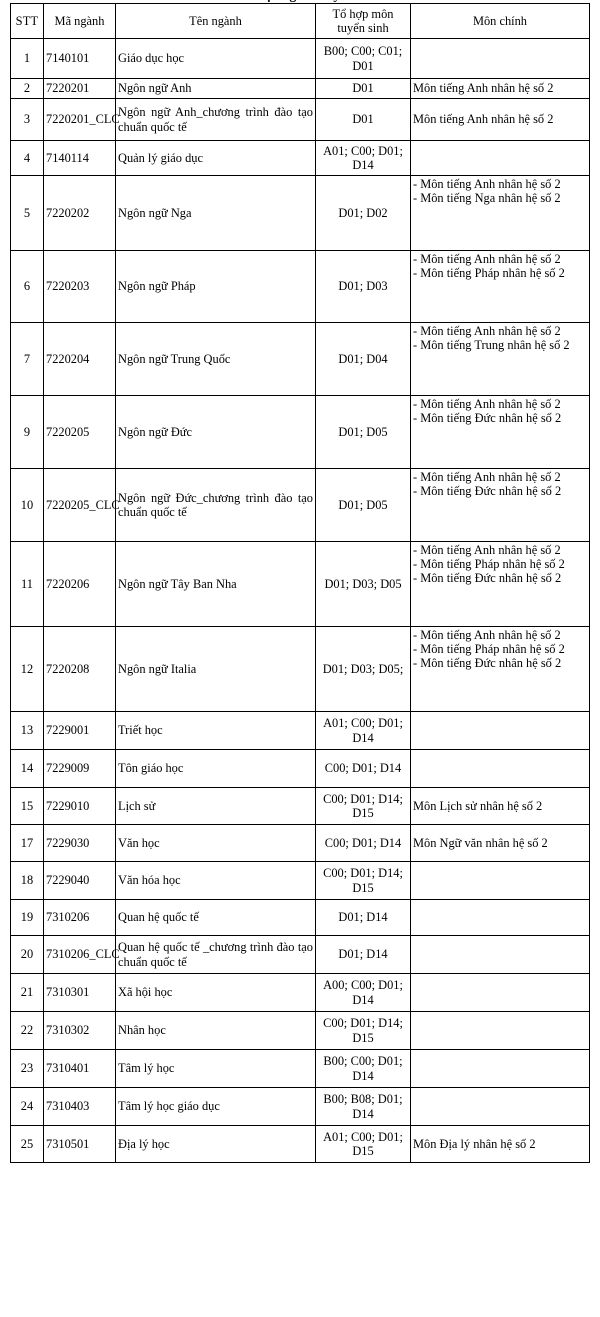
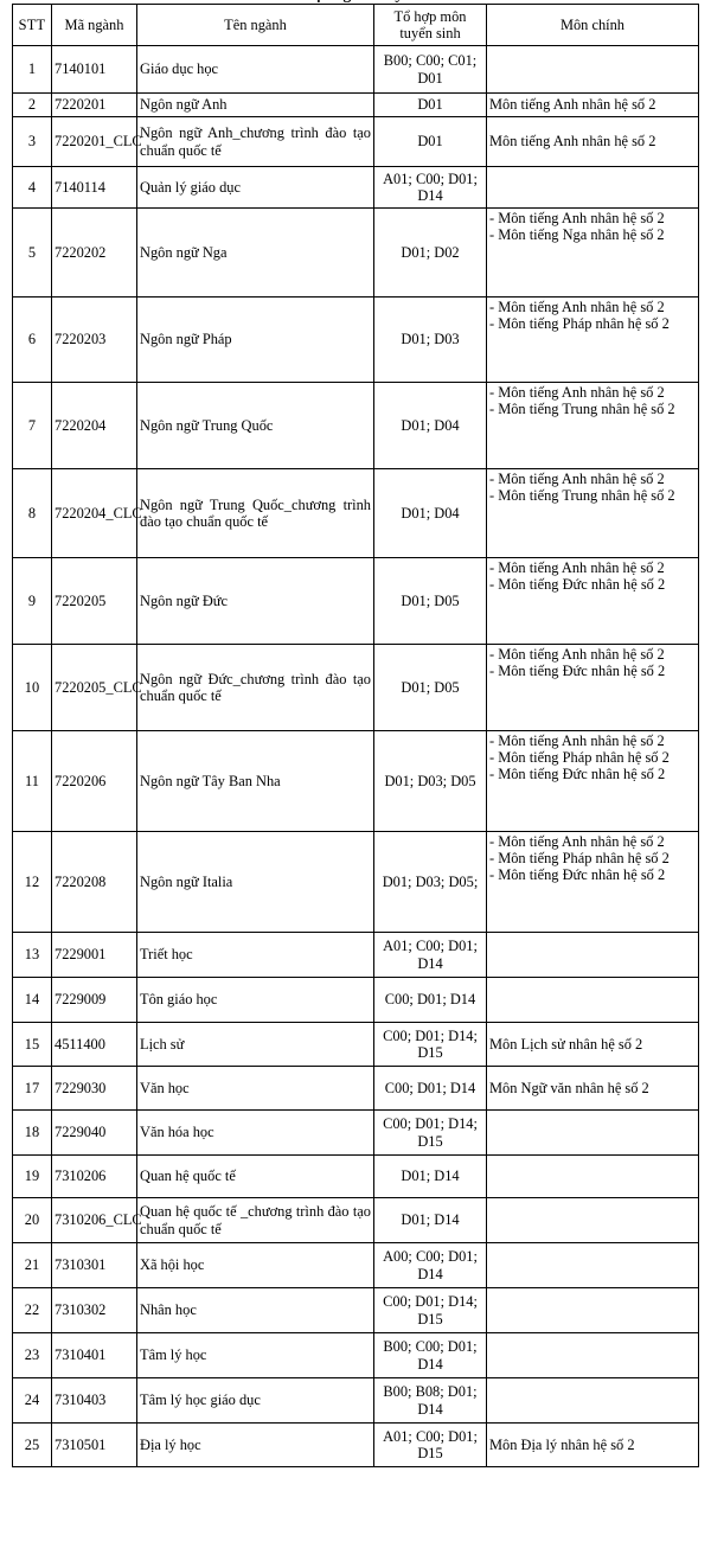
  STT	Mã ngành	Tên ngành	Tổ hợp môn tuyển sinh	Môn chính
  1	7140101	Giáo dục học	B00; C00; C01; D01
  2	7220201	Ngôn ngữ Anh	D01	Môn tiếng Anh nhân hệ số 2
  3	7220201_CLC	Ngôn ngữ Anh_chương trình đào tạo chuẩn quốc tế	D01	Môn tiếng Anh nhân hệ số 2
  4	7140114	Quản lý giáo dục	A01; C00; D01; D14
  5	7220202	Ngôn ngữ Nga	D01; D02	- Môn tiếng Anh nhân hệ số 2- Môn tiếng Nga nhân hệ số 2
  6	7220203	Ngôn ngữ Pháp	D01; D03	- Môn tiếng Anh nhân hệ số 2- Môn tiếng Pháp nhân hệ số 2
  7	7220204	Ngôn ngữ Trung Quốc	D01; D04	- Môn tiếng Anh nhân hệ số 2- Môn tiếng Trung nhân hệ số 2
+ 8	7220204_CLC	Ngôn ngữ Trung Quốc_chương trình đào tạo chuẩn quốc tế	D01; D04	- Môn tiếng Anh nhân hệ số 2- Môn tiếng Trung nhân hệ số 2
  9	7220205	Ngôn ngữ Đức	D01; D05	- Môn tiếng Anh nhân hệ số 2- Môn tiếng Đức nhân hệ số 2
  10	7220205_CLC	Ngôn ngữ Đức_chương trình đào tạo chuẩn quốc tế	D01; D05	- Môn tiếng Anh nhân hệ số 2- Môn tiếng Đức nhân hệ số 2
  11	7220206	Ngôn ngữ Tây Ban Nha	D01; D03; D05	- Môn tiếng Anh nhân hệ số 2- Môn tiếng Pháp nhân hệ số 2- Môn tiếng Đức nhân hệ số 2
  12	7220208	Ngôn ngữ Italia	D01; D03; D05;	- Môn tiếng Anh nhân hệ số 2- Môn tiếng Pháp nhân hệ số 2- Môn tiếng Đức nhân hệ số 2
  13	7229001	Triết học	A01; C00; D01; D14
  14	7229009	Tôn giáo học	C00; D01; D14
- 15	7229010	Lịch sử	C00; D01; D14; D15	Môn Lịch sử nhân hệ số 2
+ 15	4511400	Lịch sử	C00; D01; D14; D15	Môn Lịch sử nhân hệ số 2
  17	7229030	Văn học	C00; D01; D14	Môn Ngữ văn nhân hệ số 2
  18	7229040	Văn hóa học	C00; D01; D14; D15
  19	7310206	Quan hệ quốc tế	D01; D14
  20	7310206_CLC	Quan hệ quốc tế _chương trình đào tạo chuẩn quốc tế	D01; D14
  21	7310301	Xã hội học	A00; C00; D01; D14
  22	7310302	Nhân học	C00; D01; D14; D15
  23	7310401	Tâm lý học	B00; C00; D01; D14
  24	7310403	Tâm lý học giáo dục	B00; B08; D01; D14
  25	7310501	Địa lý học	A01; C00; D01; D15	Môn Địa lý nhân hệ số 2
